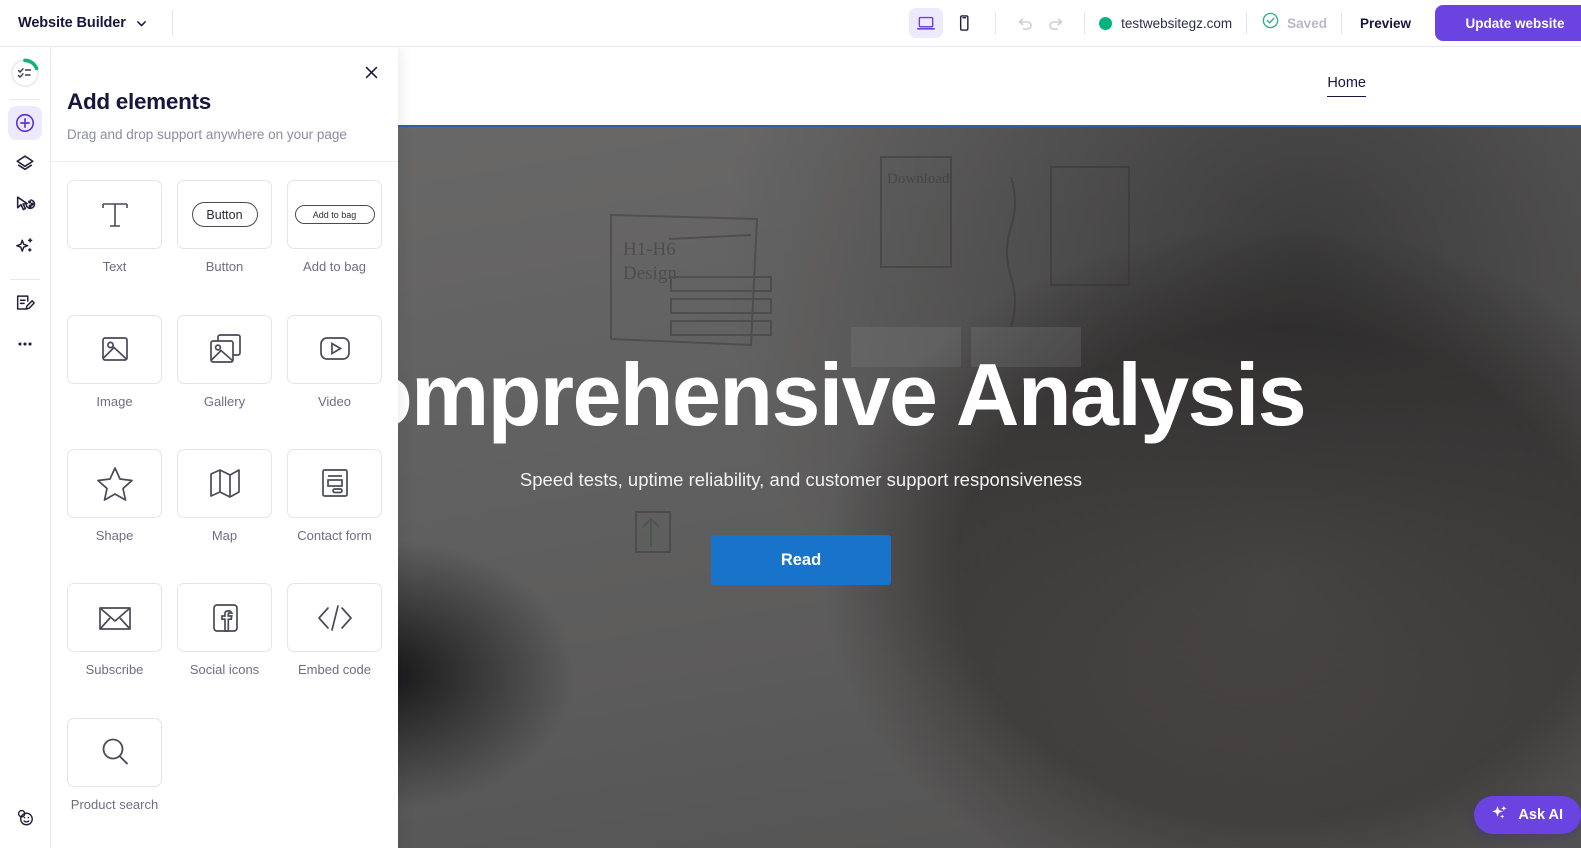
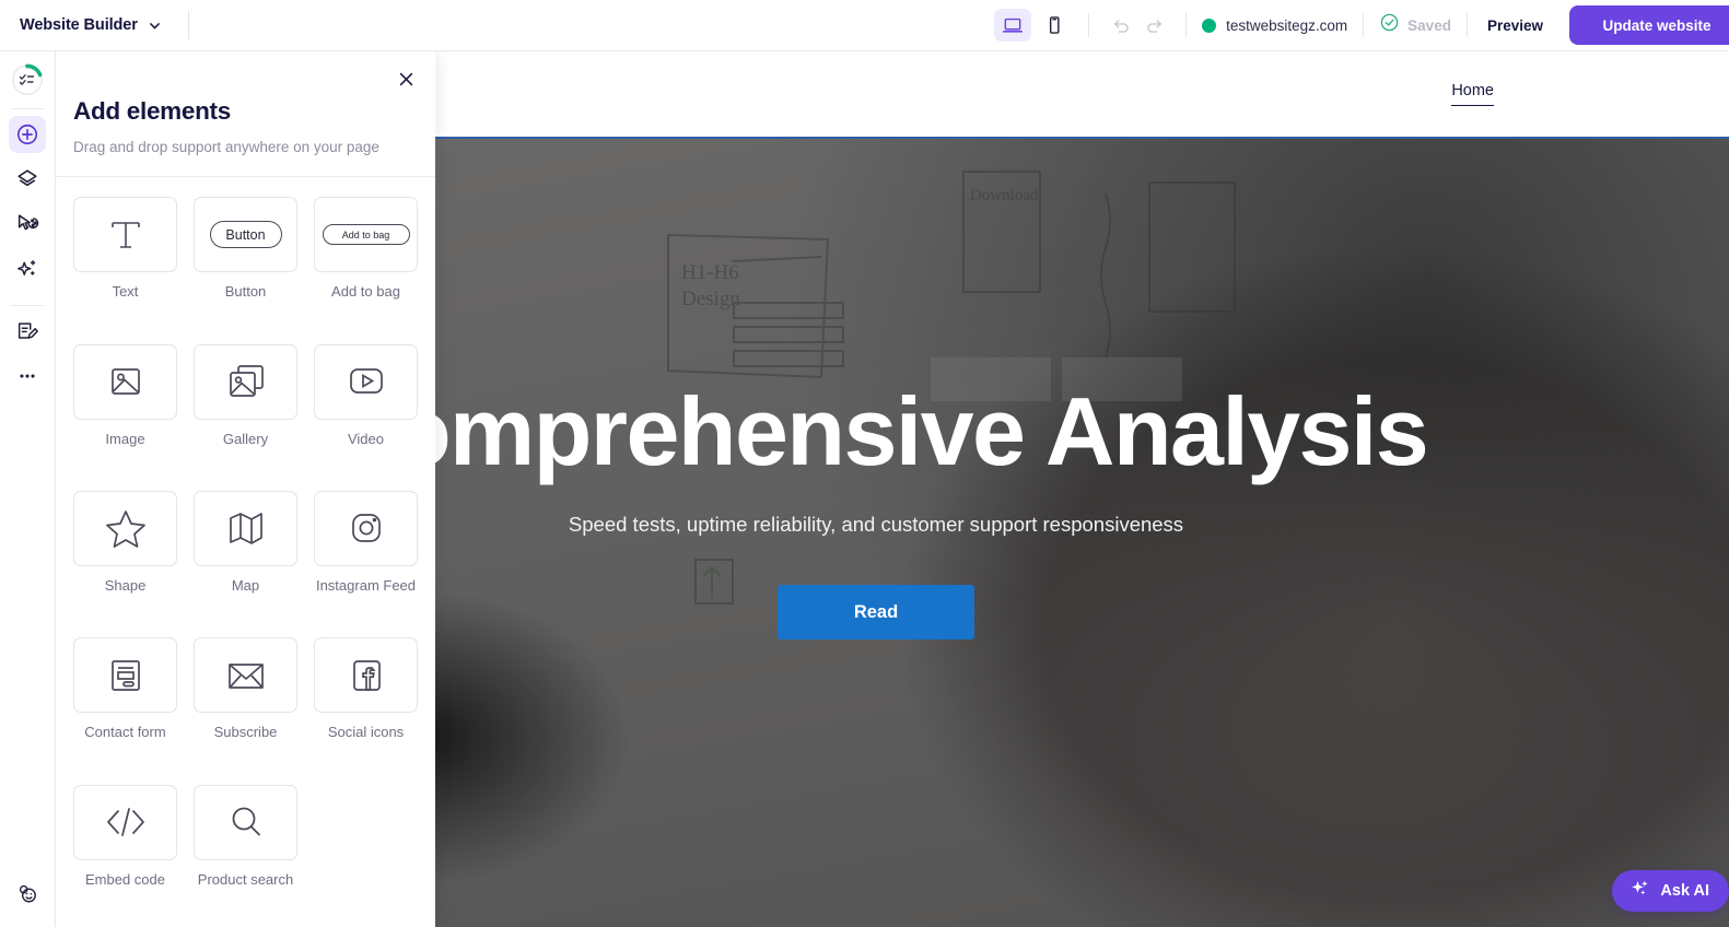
  Home
  H1-H6
  Design
  mprehensive Analysis
  Speed tests, uptime reliability, and customer support responsiveness
  Read
  Ask AI
  Add elements
  Drag and drop support anywhere on your page
  Text
  Button
  Button
  Add to bag
  Add to bag
  Image
  Gallery
  Video
  Shape
  Map
+ Instagram Feed
  Contact form
  Subscribe
  Social icons
  Embed code
  Product search
  Website Builder
  testwebsitegz.com
  Saved
  Preview
  Update website
